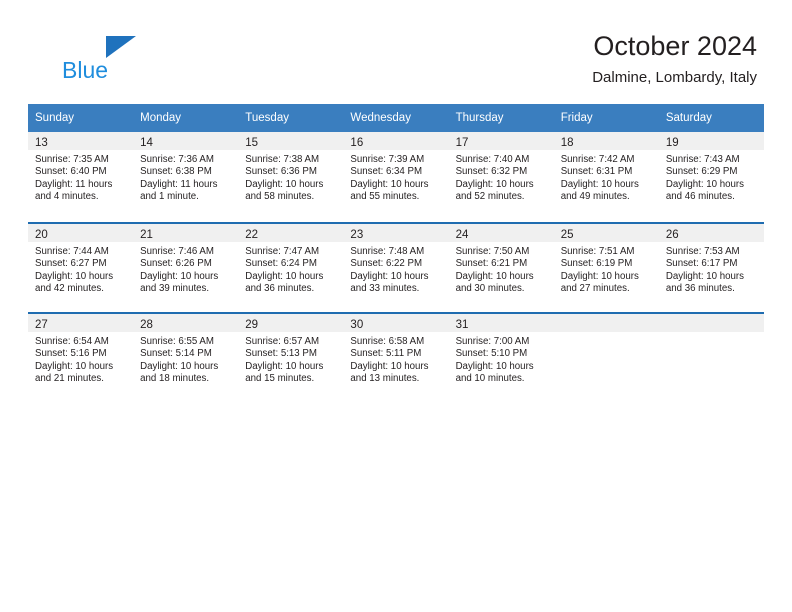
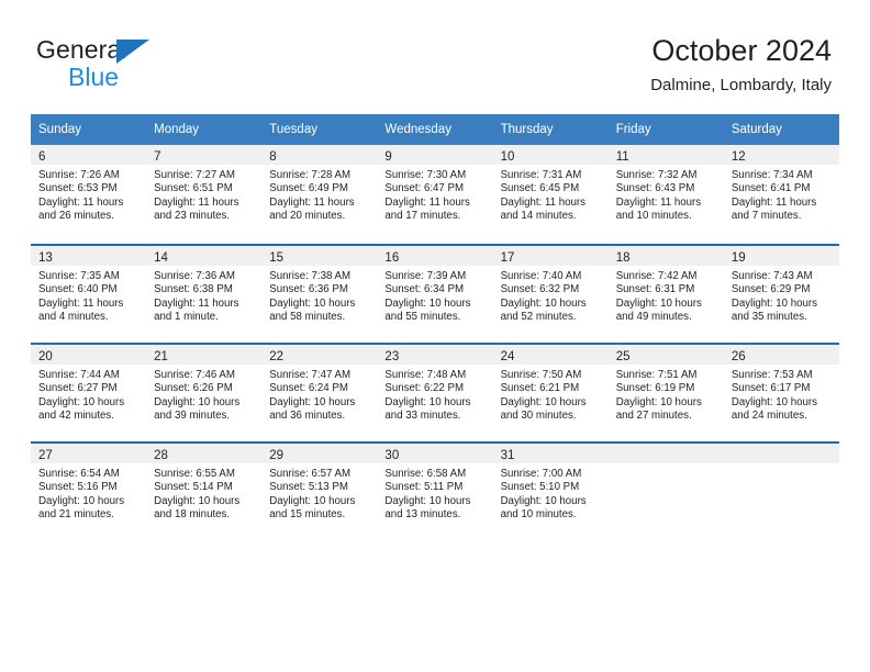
+ General
  Blue
  October 2024
  Dalmine, Lombardy, Italy
  Sunday	Monday	Tuesday	Wednesday	Thursday	Friday	Saturday
+ 6Sunrise: 7:26 AMSunset: 6:53 PMDaylight: 11 hoursand 26 minutes.	7Sunrise: 7:27 AMSunset: 6:51 PMDaylight: 11 hoursand 23 minutes.	8Sunrise: 7:28 AMSunset: 6:49 PMDaylight: 11 hoursand 20 minutes.	9Sunrise: 7:30 AMSunset: 6:47 PMDaylight: 11 hoursand 17 minutes.	10Sunrise: 7:31 AMSunset: 6:45 PMDaylight: 11 hoursand 14 minutes.	11Sunrise: 7:32 AMSunset: 6:43 PMDaylight: 11 hoursand 10 minutes.	12Sunrise: 7:34 AMSunset: 6:41 PMDaylight: 11 hoursand 7 minutes.
- 13Sunrise: 7:35 AMSunset: 6:40 PMDaylight: 11 hoursand 4 minutes.	14Sunrise: 7:36 AMSunset: 6:38 PMDaylight: 11 hoursand 1 minute.	15Sunrise: 7:38 AMSunset: 6:36 PMDaylight: 10 hoursand 58 minutes.	16Sunrise: 7:39 AMSunset: 6:34 PMDaylight: 10 hoursand 55 minutes.	17Sunrise: 7:40 AMSunset: 6:32 PMDaylight: 10 hoursand 52 minutes.	18Sunrise: 7:42 AMSunset: 6:31 PMDaylight: 10 hoursand 49 minutes.	19Sunrise: 7:43 AMSunset: 6:29 PMDaylight: 10 hoursand 46 minutes.
+ 13Sunrise: 7:35 AMSunset: 6:40 PMDaylight: 11 hoursand 4 minutes.	14Sunrise: 7:36 AMSunset: 6:38 PMDaylight: 11 hoursand 1 minute.	15Sunrise: 7:38 AMSunset: 6:36 PMDaylight: 10 hoursand 58 minutes.	16Sunrise: 7:39 AMSunset: 6:34 PMDaylight: 10 hoursand 55 minutes.	17Sunrise: 7:40 AMSunset: 6:32 PMDaylight: 10 hoursand 52 minutes.	18Sunrise: 7:42 AMSunset: 6:31 PMDaylight: 10 hoursand 49 minutes.	19Sunrise: 7:43 AMSunset: 6:29 PMDaylight: 10 hoursand 35 minutes.
- 20Sunrise: 7:44 AMSunset: 6:27 PMDaylight: 10 hoursand 42 minutes.	21Sunrise: 7:46 AMSunset: 6:26 PMDaylight: 10 hoursand 39 minutes.	22Sunrise: 7:47 AMSunset: 6:24 PMDaylight: 10 hoursand 36 minutes.	23Sunrise: 7:48 AMSunset: 6:22 PMDaylight: 10 hoursand 33 minutes.	24Sunrise: 7:50 AMSunset: 6:21 PMDaylight: 10 hoursand 30 minutes.	25Sunrise: 7:51 AMSunset: 6:19 PMDaylight: 10 hoursand 27 minutes.	26Sunrise: 7:53 AMSunset: 6:17 PMDaylight: 10 hoursand 36 minutes.
+ 20Sunrise: 7:44 AMSunset: 6:27 PMDaylight: 10 hoursand 42 minutes.	21Sunrise: 7:46 AMSunset: 6:26 PMDaylight: 10 hoursand 39 minutes.	22Sunrise: 7:47 AMSunset: 6:24 PMDaylight: 10 hoursand 36 minutes.	23Sunrise: 7:48 AMSunset: 6:22 PMDaylight: 10 hoursand 33 minutes.	24Sunrise: 7:50 AMSunset: 6:21 PMDaylight: 10 hoursand 30 minutes.	25Sunrise: 7:51 AMSunset: 6:19 PMDaylight: 10 hoursand 27 minutes.	26Sunrise: 7:53 AMSunset: 6:17 PMDaylight: 10 hoursand 24 minutes.
  27Sunrise: 6:54 AMSunset: 5:16 PMDaylight: 10 hoursand 21 minutes.	28Sunrise: 6:55 AMSunset: 5:14 PMDaylight: 10 hoursand 18 minutes.	29Sunrise: 6:57 AMSunset: 5:13 PMDaylight: 10 hoursand 15 minutes.	30Sunrise: 6:58 AMSunset: 5:11 PMDaylight: 10 hoursand 13 minutes.	31Sunrise: 7:00 AMSunset: 5:10 PMDaylight: 10 hoursand 10 minutes.
